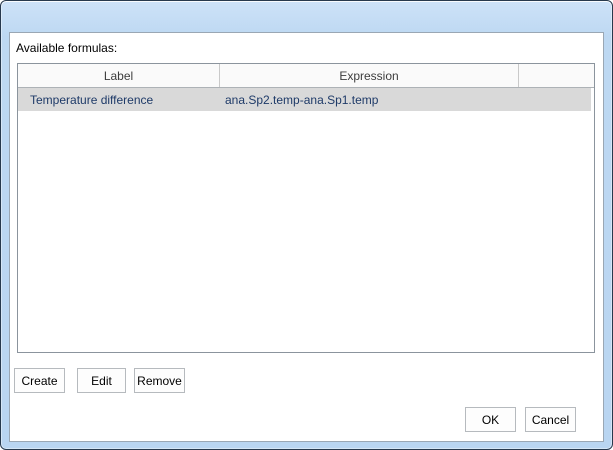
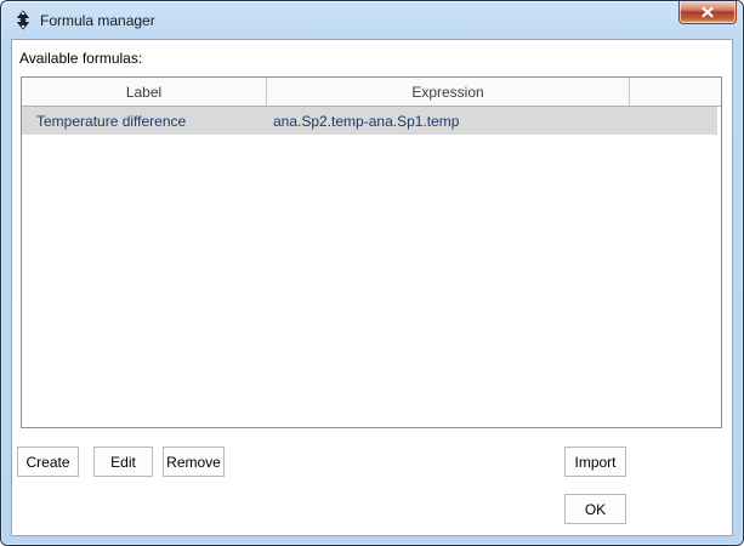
+ Formula manager
  Available formulas:
  Label
  Expression
  Temperature difference
  ana.Sp2.temp-ana.Sp1.temp
  Create
  Edit
  Remove
+ Import
  OK
- Cancel
